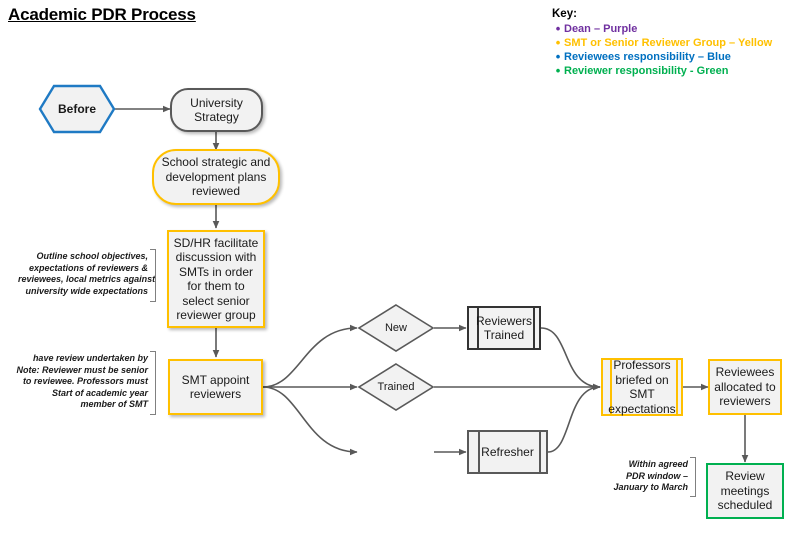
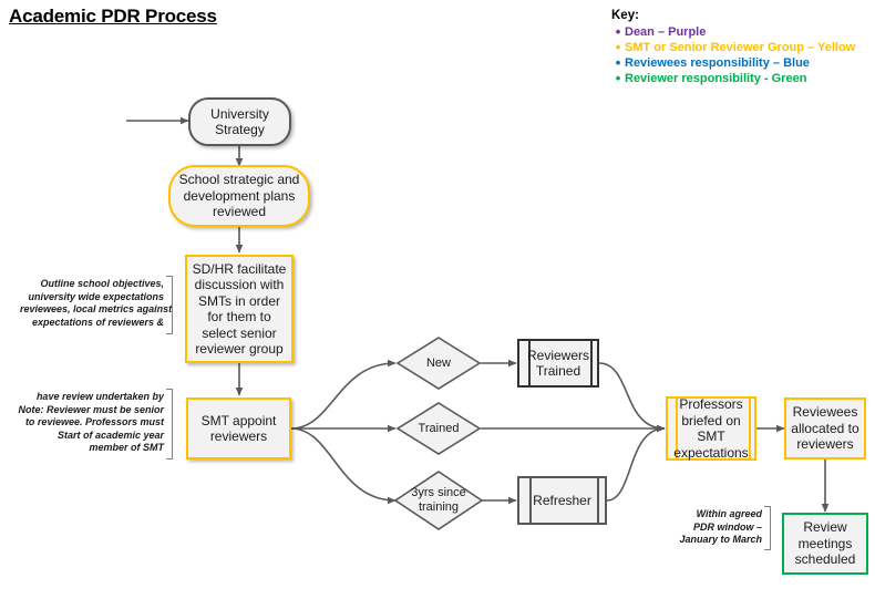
  Academic PDR Process
  Key:
  •
  Dean – Purple
  •
  SMT or Senior Reviewer Group – Yellow
  •
  Reviewees responsibility – Blue
  •
  Reviewer responsibility - Green
- Before
  University Strategy
  School strategic and development plans reviewed
  SD/HR facilitate discussion with SMTs in order for them to select senior reviewer group
  SMT appoint reviewers
  New
  Trained
+ 3yrs since training
  Reviewers Trained
  Refresher
  Professors briefed on SMT expectations
  Reviewees allocated to reviewers
  Review meetings scheduled
  Outline school objectives,
- expectations of reviewers &
+ university wide expectations
  reviewees, local metrics again
- university wide expectations
+ expectations of reviewers &
  have review undertaken by
  Note: Reviewer must be senior
  to reviewee. Professors must
  Start of academic year
  member of SMT
  Within agreed
  PDR window –
  January to March
